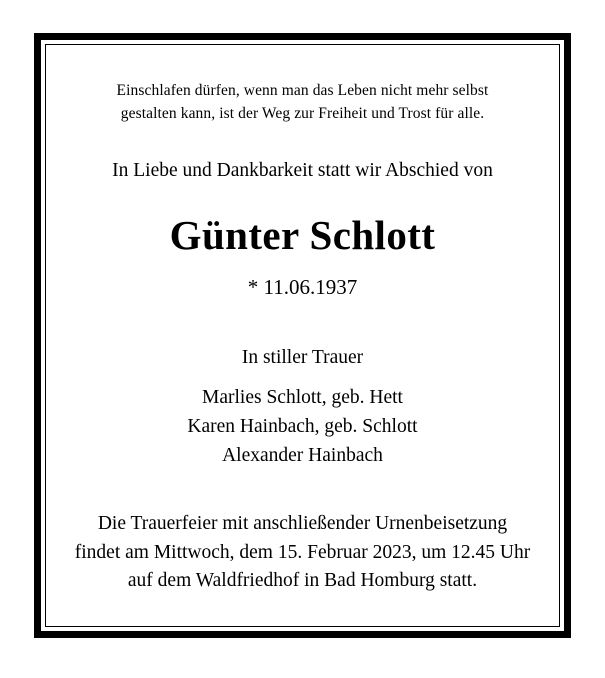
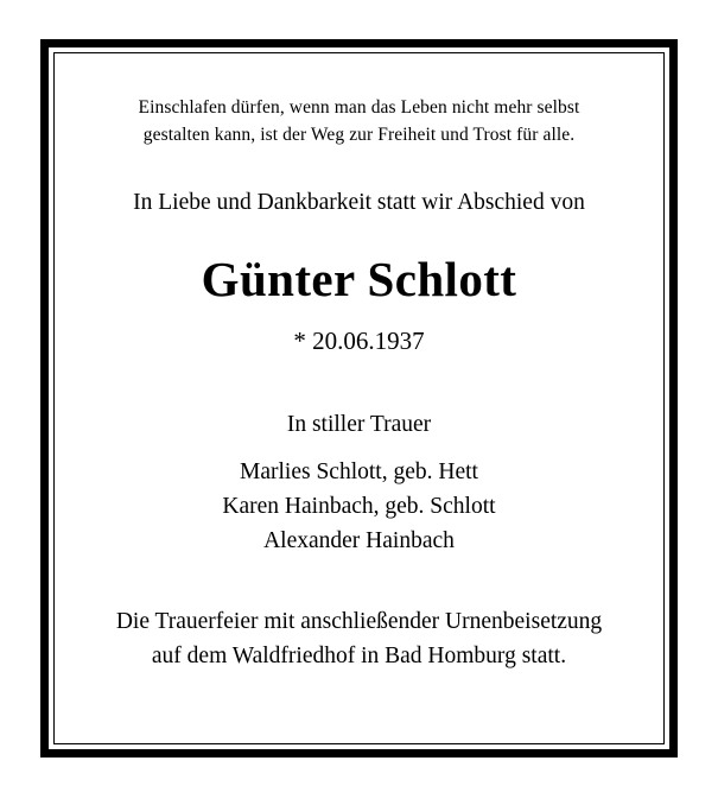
  Einschlafen dürfen, wenn man das Leben nicht mehr selbst
  gestalten kann, ist der Weg zur Freiheit und Trost für alle.
  In Liebe und Dankbarkeit statt wir Abschied von
  Günter Schlott
- * 11.06.1937
+ * 20.06.1937
  In stiller Trauer
  Marlies Schlott, geb. Hett
  Karen Hainbach, geb. Schlott
  Alexander Hainbach
  Die Trauerfeier mit anschließender Urnenbeisetzung
- findet am Mittwoch, dem 15. Februar 2023, um 12.45 Uhr
  auf dem Waldfriedhof in Bad Homburg statt.
